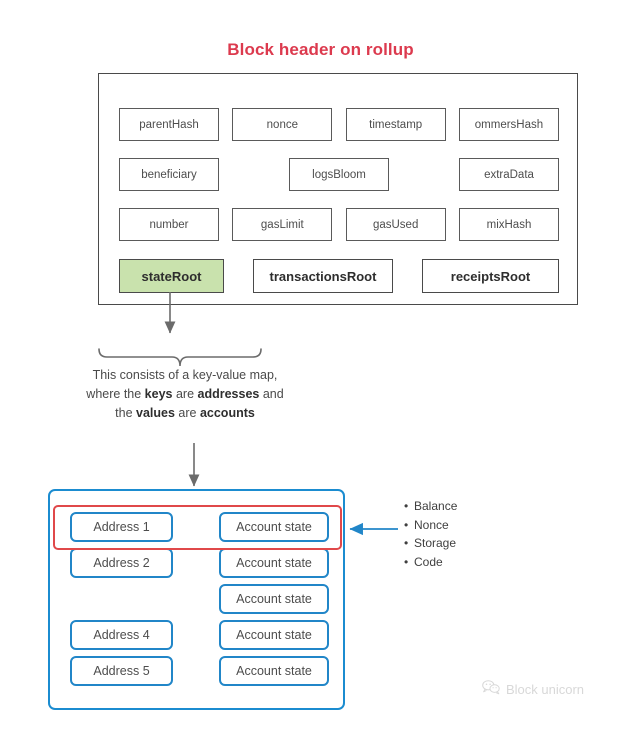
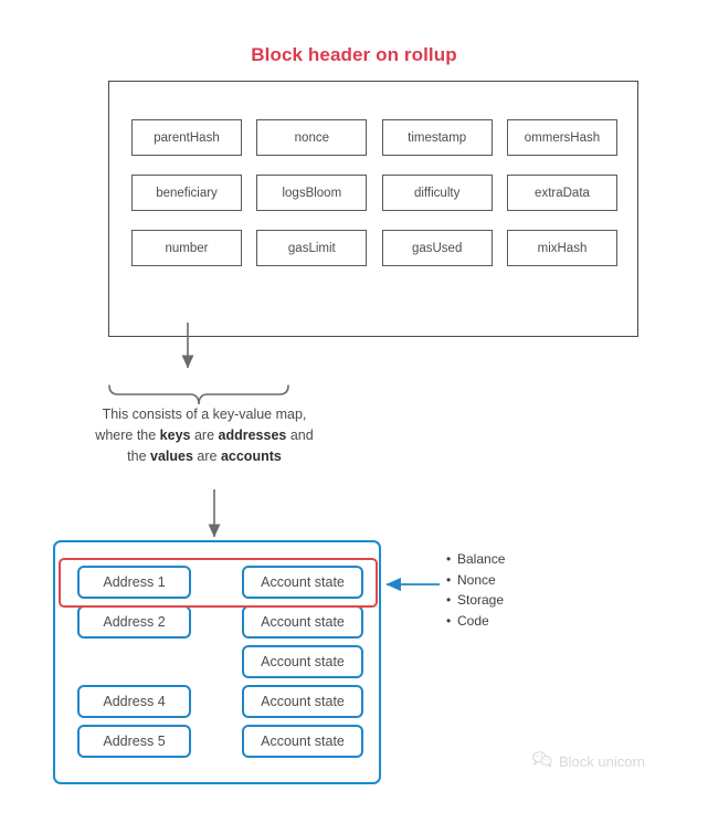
  Block header on rollup
  parentHash
  nonce
  timestamp
  ommersHash
  beneficiary
  logsBloom
+ difficulty
  extraData
  number
  gasLimit
  gasUsed
  mixHash
- stateRoot
- transactionsRoot
- receiptsRoot
  This consists of a key-value map,
  where the keys are addresses and
  the values are accounts
  Address 1
  Account state
  Address 2
  Account state
  Account state
  Address 4
  Account state
  Address 5
  Account state
  • Balance
  • Nonce
  • Storage
  • Code
  Block unicorn
